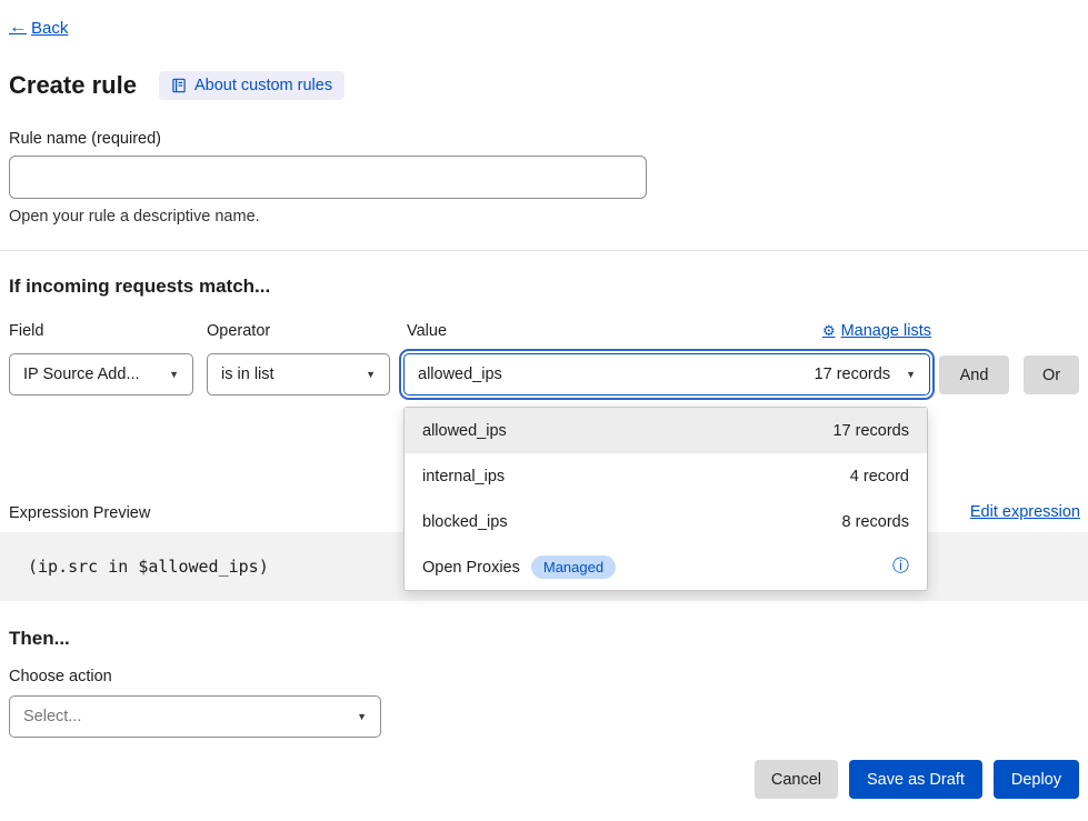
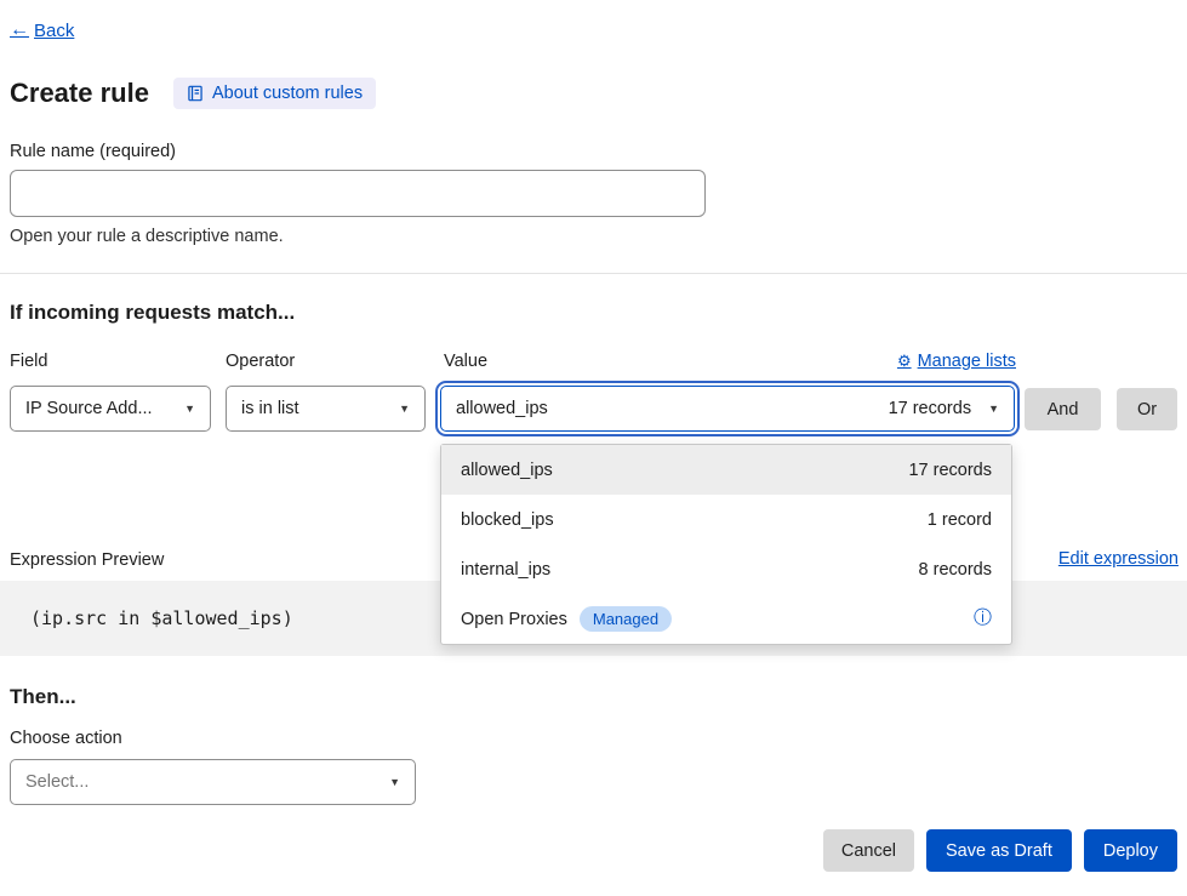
  ←
  Back
  Create rule
  About custom rules
  Rule name (required)
  Open your rule a descriptive name.
  If incoming requests match...
  Field
  Operator
  Value
  ⚙
  Manage lists
  IP Source Add...
  ▼
  is in list
  ▼
  allowed_ips
  17 records
  ▼
  And
  Or
  allowed_ips
  17 records
- internal_ips
+ blocked_ips
- 4 record
+ 1 record
- blocked_ips
+ internal_ips
  8 records
  Open Proxies
  Managed
  ⓘ
  Expression Preview
  Edit expression
  (ip.src in $allowed_ips)
  Then...
  Choose action
  Select...
  ▼
  Cancel
  Save as Draft
  Deploy
